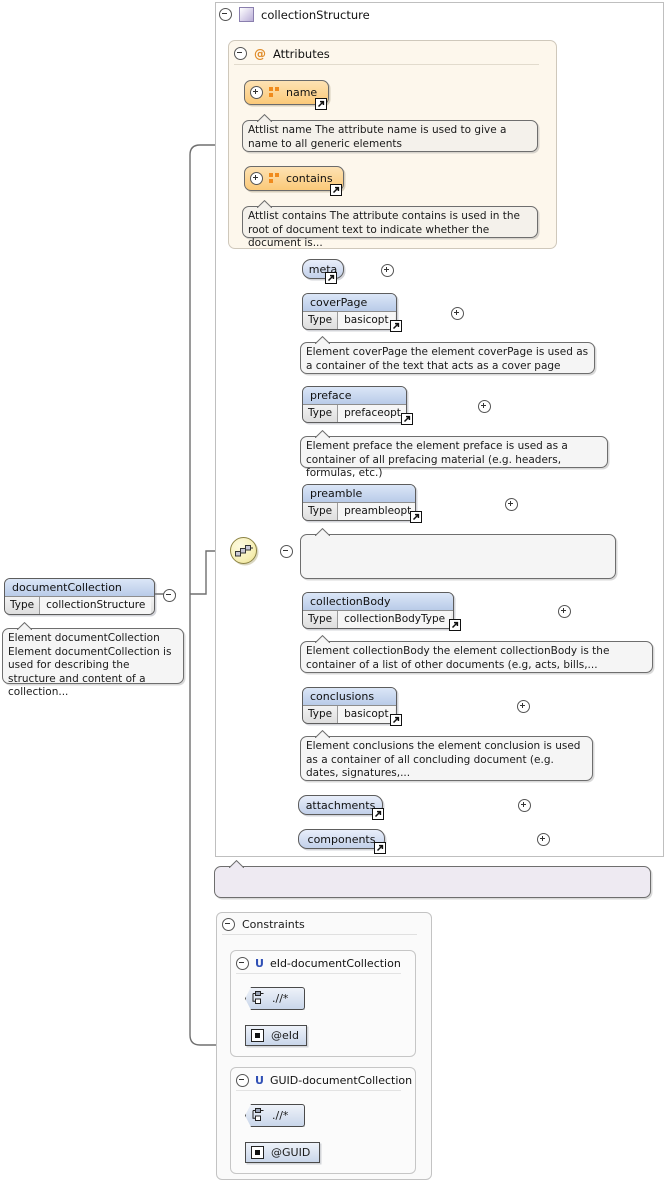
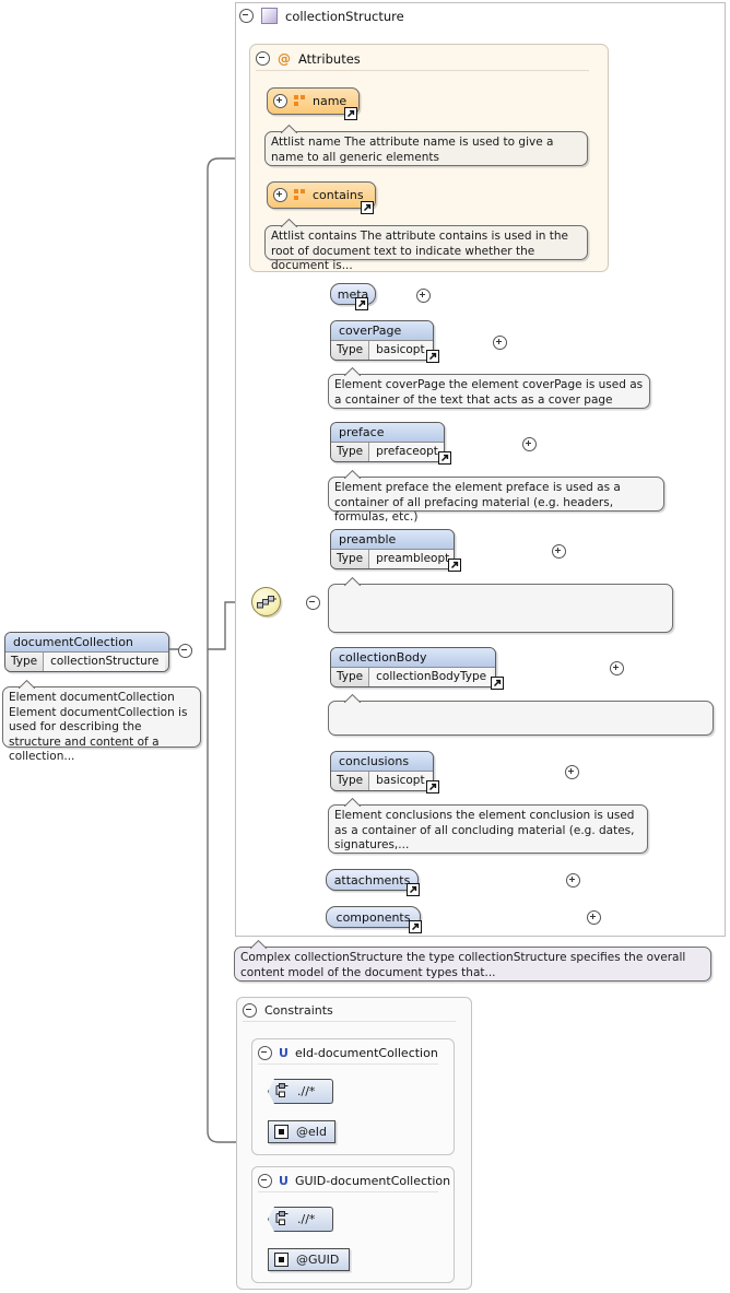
  collectionStructure
  @
  Attributes
  name
  Attlist name The attribute name is used to give a name to all generic elements
  contains
  Attlist contains The attribute contains is used in the root of document text to indicate whether the document is...
  documentCollection
  Type
  collectionStructure
  Element documentCollection Element documentCollection is used for describing the structure and content of a collection...
  meta
  coverPage
  Type
  basicopt
  Element coverPage the element coverPage is used as a container of the text that acts as a cover page
  preface
  Type
  prefaceopt
  Element preface the element preface is used as a container of all prefacing material (e.g. headers, formulas, etc.)
  preamble
  Type
  preambleop
  collectionBody
  Type
  collectionBodyType
- Element collectionBody the element collectionBody is the container of a list of other documents (e.g, acts, bills,...
  conclusions
  Type
  basicopt
- Element conclusions the element conclusion is used as a container of all concluding document (e.g. dates, signatures,...
+ Element conclusions the element conclusion is used as a container of all concluding material (e.g. dates, signatures,...
  attachments
  components
+ Complex collectionStructure the type collectionStructure specifies the overall content model of the document types that...
  Constraints
  U
  eId-documentCollection
  .//*
  @eId
  U
  GUID-documentCollection
  .//*
  @GUID
